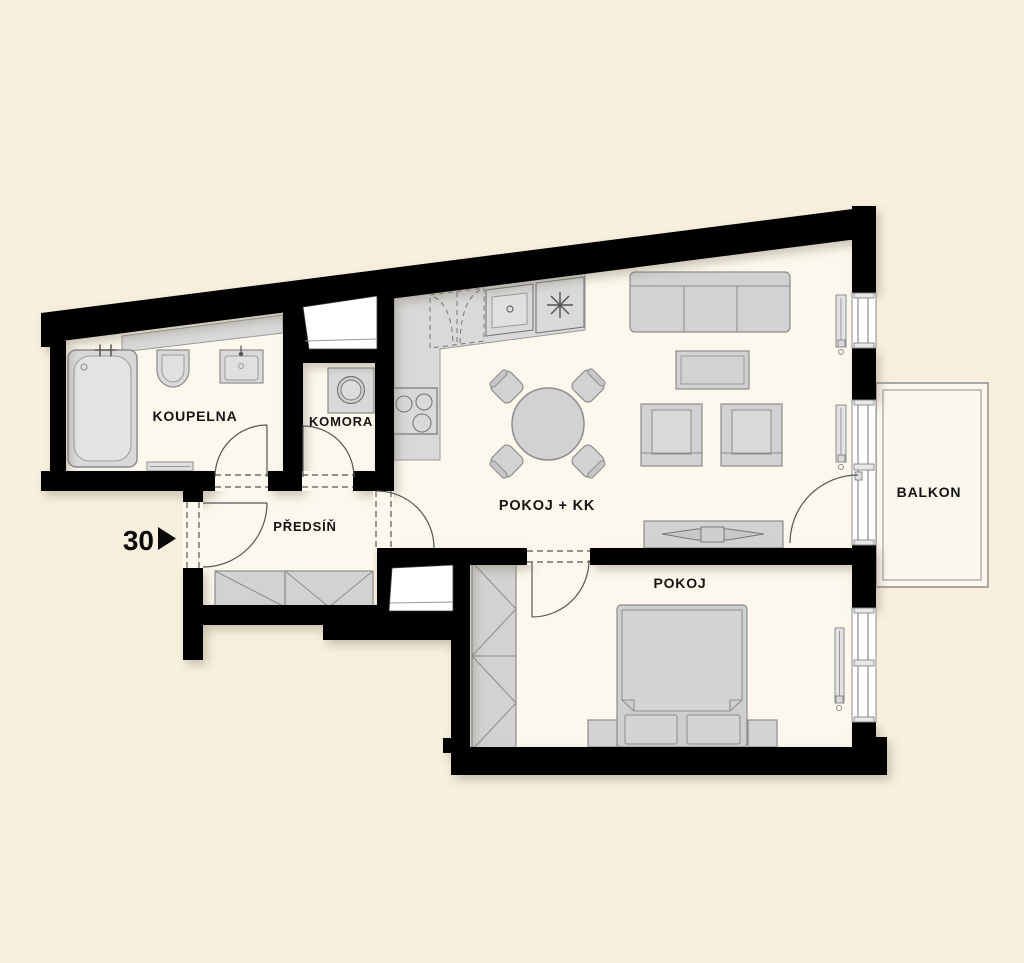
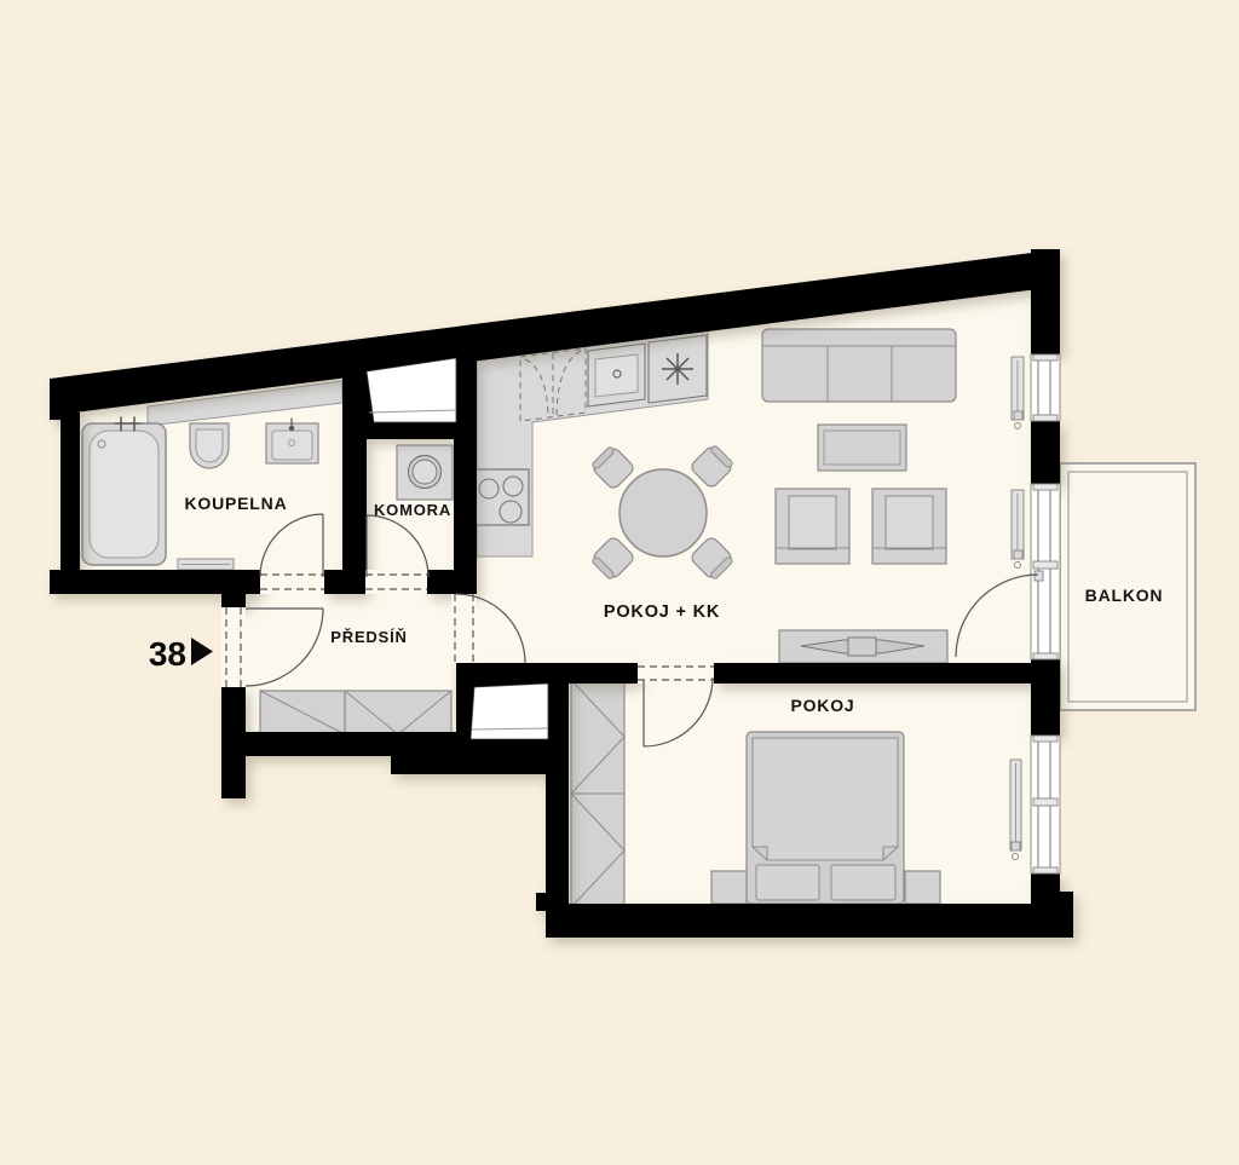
  KOUPELNA
  KOMORA
  PŘEDSÍŇ
  POKOJ + KK
  POKOJ
  BALKON
- 30
+ 38
